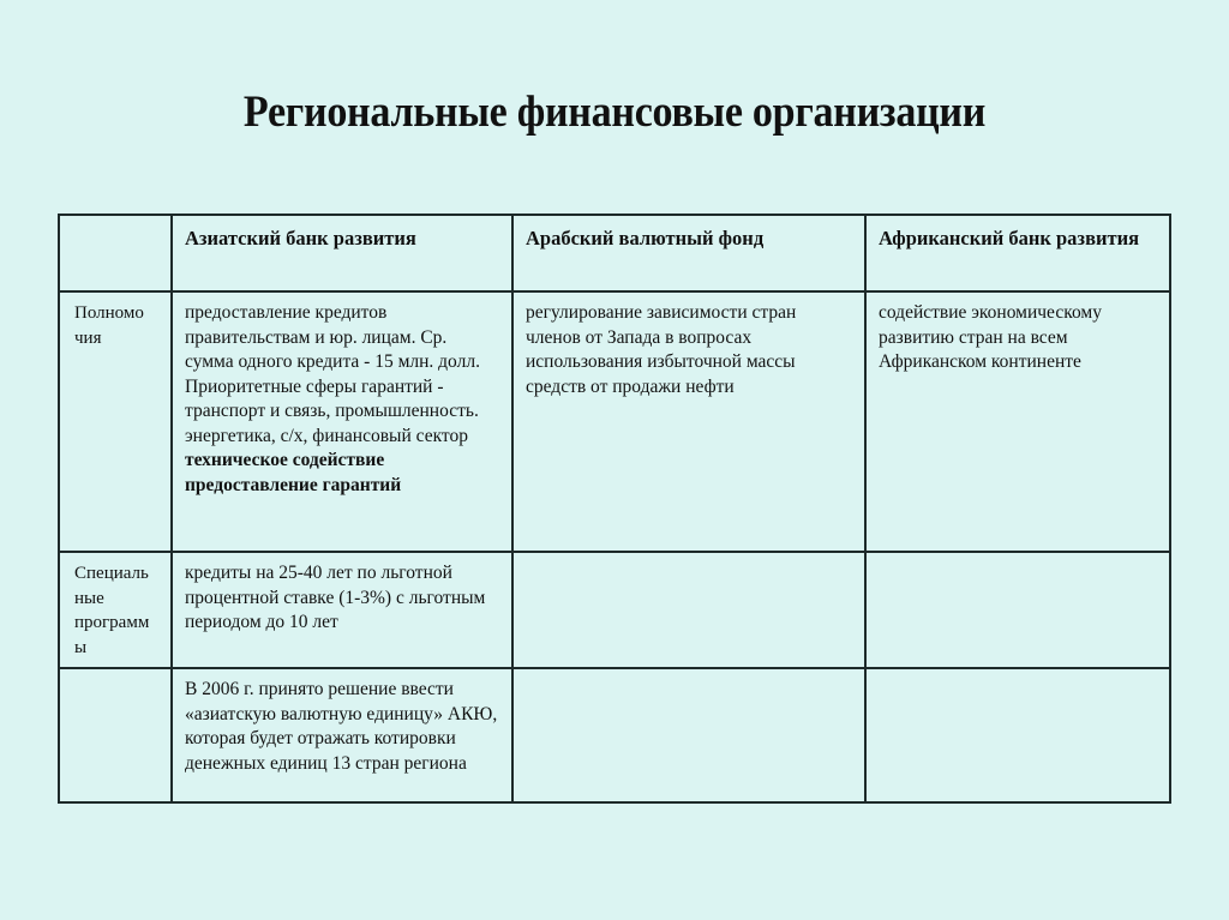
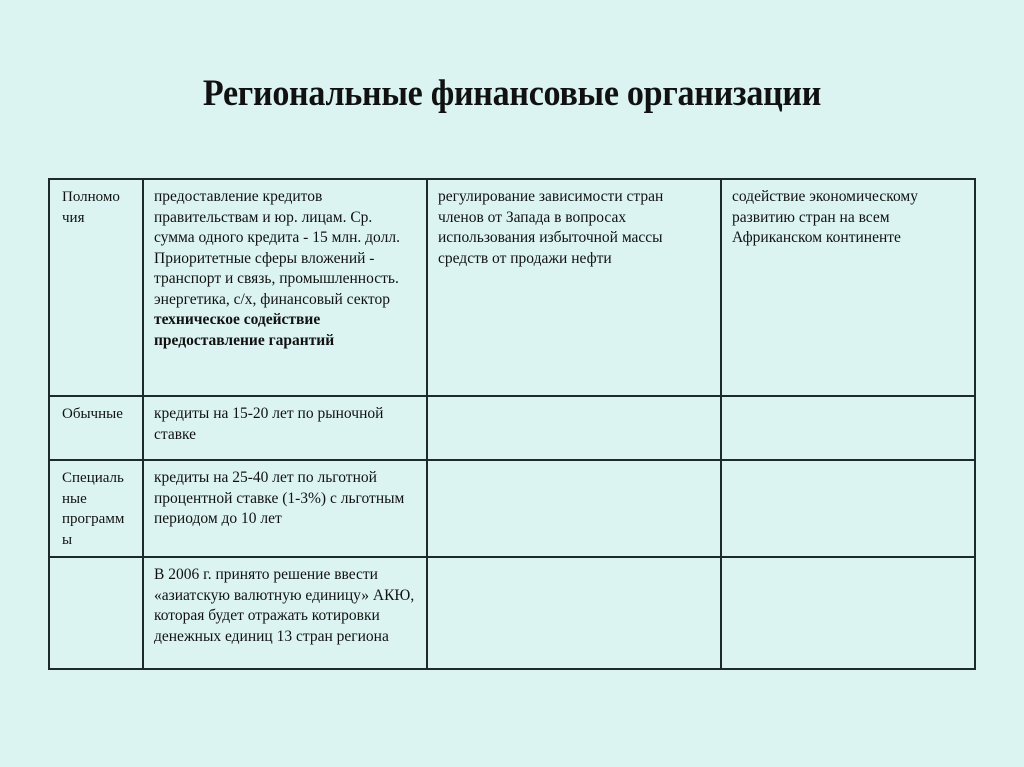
  Региональные финансовые организации
- 	Азиатский банк развития	Арабский валютный фонд	Африканский банк развития
- Полномо чия	предоставление кредитов правительствам и юр. лицам. Ср. сумма одного кредита - 15 млн. долл. Приоритетные сферы гарантий - транспорт и связь, промышленность. энергетика, с/х, финансовый сектор техническое содействие предоставление гарантий	регулирование зависимости стран членов от Запада в вопросах использования избыточной массы средств от продажи нефти	содействие экономическому развитию стран на всем Африканском континенте
+ Полномо чия	предоставление кредитов правительствам и юр. лицам. Ср. сумма одного кредита - 15 млн. долл. Приоритетные сферы вложений - транспорт и связь, промышленность. энергетика, с/х, финансовый сектор техническое содействие предоставление гарантий	регулирование зависимости стран членов от Запада в вопросах использования избыточной массы средств от продажи нефти	содействие экономическому развитию стран на всем Африканском континенте
+ Обычные	кредиты на 15-20 лет по рыночной ставке
  Специаль ные программ ы	кредиты на 25-40 лет по льготной процентной ставке (1-3%) с льготным периодом до 10 лет
  	В 2006 г. принято решение ввести «азиатскую валютную единицу» АКЮ, которая будет отражать котировки денежных единиц 13 стран региона
